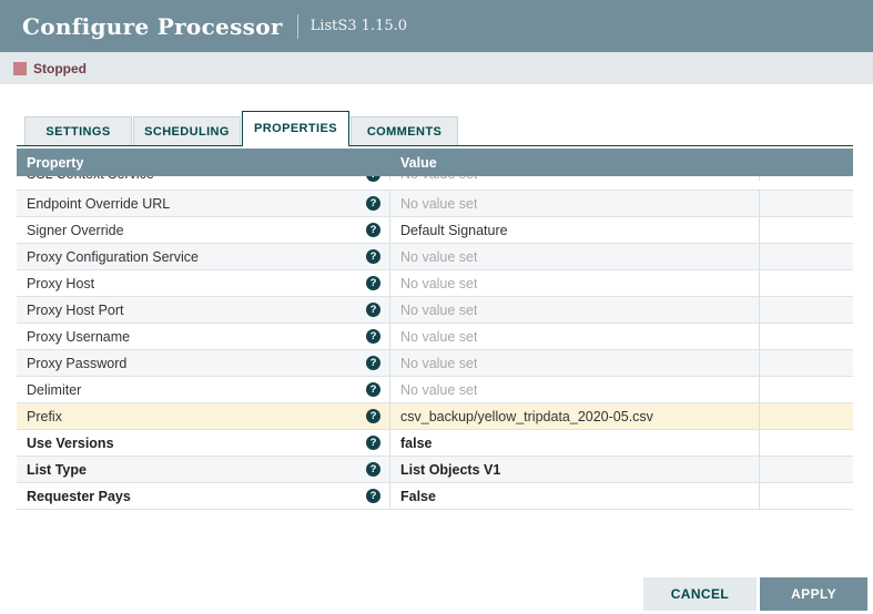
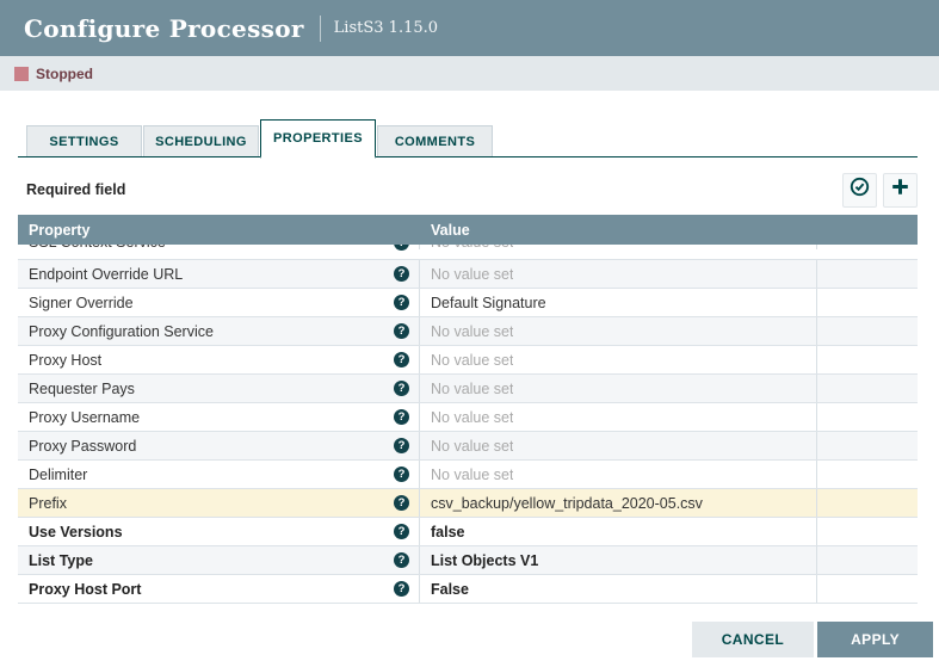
  Configure Processor
  ListS3 1.15.0
  Stopped
  SETTINGS
  SCHEDULING
  PROPERTIES
  COMMENTS
+ Required field
  Property
  Value
  Endpoint Override URL
  ?
  No value set
  Signer Override
  ?
  Default Signature
  Proxy Configuration Service
  ?
  No value set
  Proxy Host
  ?
  No value set
- Proxy Host Port
+ Requester Pays
  ?
  No value set
  Proxy Username
  ?
  No value set
  Proxy Password
  ?
  No value set
  Delimiter
  ?
  No value set
  Prefix
  ?
  csv_backup/yellow_tripdata_2020-05.csv
  Use Versions
  ?
  false
  List Type
  ?
  List Objects V1
- Requester Pays
+ Proxy Host Port
  ?
  False
  CANCEL
  APPLY
